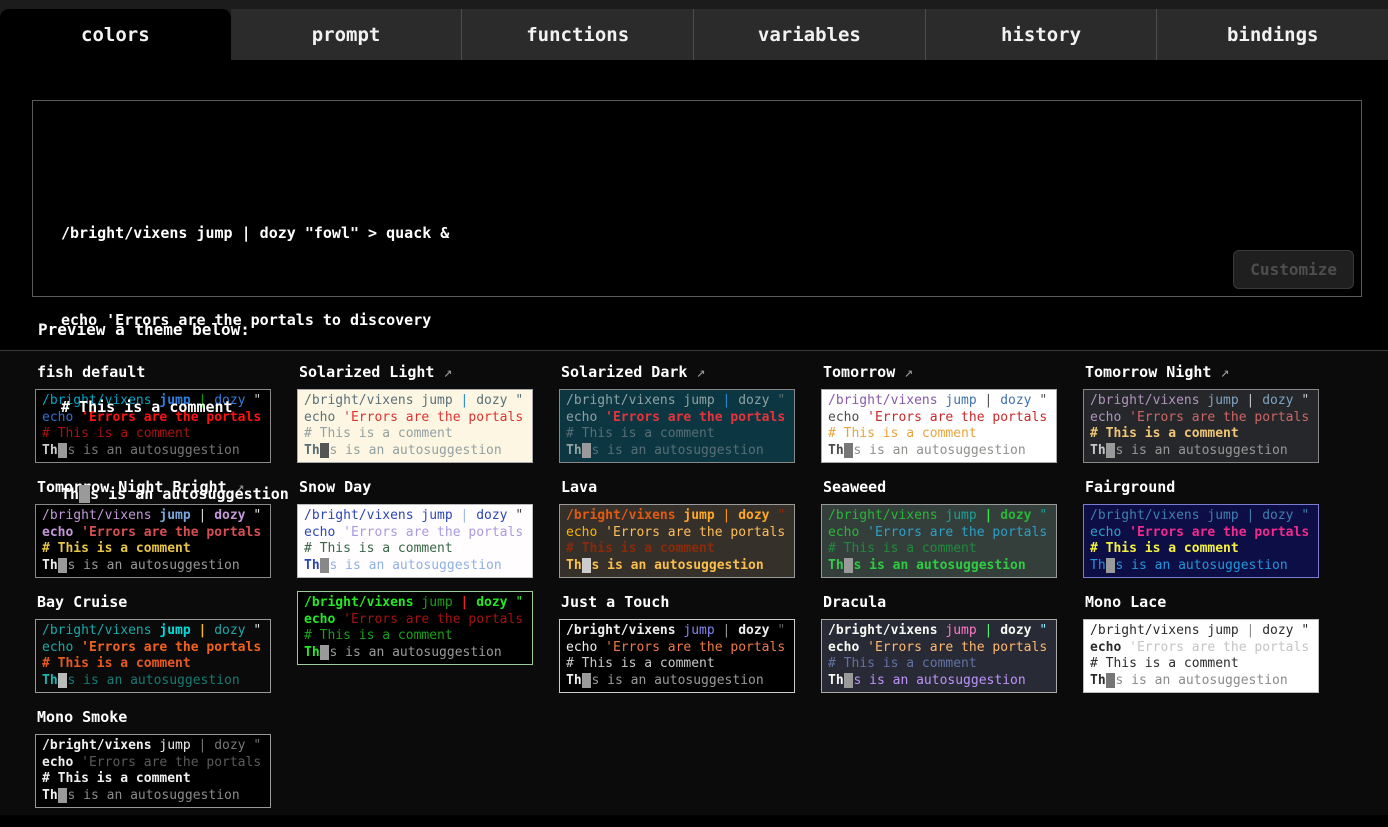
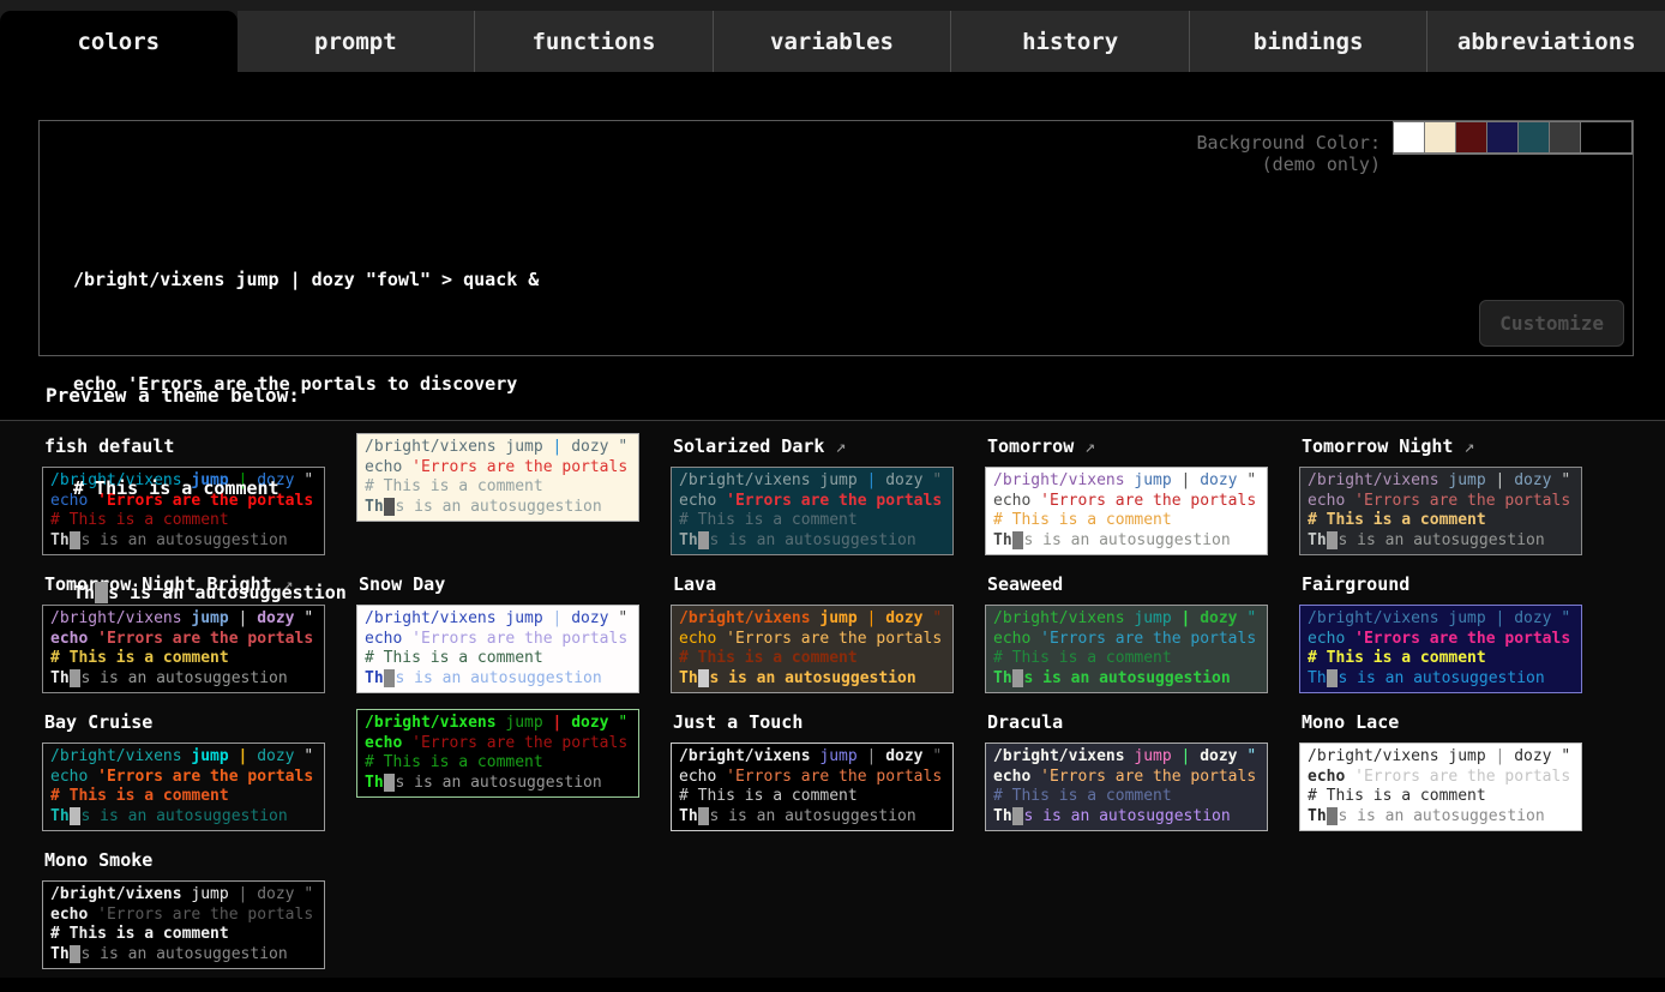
  colors
  prompt
  functions
  variables
  history
  bindings
+ abbreviations
+ Background Color:
+ (demo only)
  /bright/vixens jump | dozy "fowl" > quack &
  echo 'Errors are the portals to discovery
  # This is a comment
  This is an autosuggestion
  Customize
  Preview a theme below:
  fish default
  /bright/vixens jump | dozy "
  echo 'Errors are the portals
  # This is a comment
  This is an autosuggestion
- Solarized Light ↗
  /bright/vixens jump | dozy "
  echo 'Errors are the portals
  # This is a comment
  This is an autosuggestion
  Solarized Dark ↗
  /bright/vixens jump | dozy "
  echo 'Errors are the portals
  # This is a comment
  This is an autosuggestion
  Tomorrow ↗
  /bright/vixens jump | dozy "
  echo 'Errors are the portals
  # This is a comment
  This is an autosuggestion
  Tomorrow Night ↗
  /bright/vixens jump | dozy "
  echo 'Errors are the portals
  # This is a comment
  This is an autosuggestion
  Tomorow Night Bright ↗
  /bright/vixens jump | dozy "
  echo 'Errors are the portals
  # This is a comment
  This is an autosuggestion
  Snow Day
  /bright/vixens jump | dozy "
  echo 'Errors are the portals
  # This is a comment
  This is an autosuggestion
  Lava
  /bright/vixens jump | dozy "
  echo 'Errors are the portals
  # This is a comment
  This is an autosuggestion
  Seaweed
  /bright/vixens jump | dozy "
  echo 'Errors are the portals
  # This is a comment
  This is an autosuggestion
  Fairground
  /bright/vixens jump | dozy "
  echo 'Errors are the portals
  # This is a comment
  This is an autosuggestion
  Bay Cruise
  /bright/vixens jump | dozy "
  echo 'Errors are the portals
  # This is a comment
  This is an autosuggestion
  /bright/vixens jump | dozy "
  echo 'Errors are the portals
  # This is a comment
  This is an autosuggestion
  Just a Touch
  /bright/vixens jump | dozy "
  echo 'Errors are the portals
  # This is a comment
  This is an autosuggestion
  Dracula
  /bright/vixens jump | dozy "
  echo 'Errors are the portals
  # This is a comment
  This is an autosuggestion
  Mono Lace
  /bright/vixens jump | dozy "
  echo 'Errors are the portals
  # This is a comment
  This is an autosuggestion
  Mono Smoke
  /bright/vixens jump | dozy "
  echo 'Errors are the portals
  # This is a comment
  This is an autosuggestion
